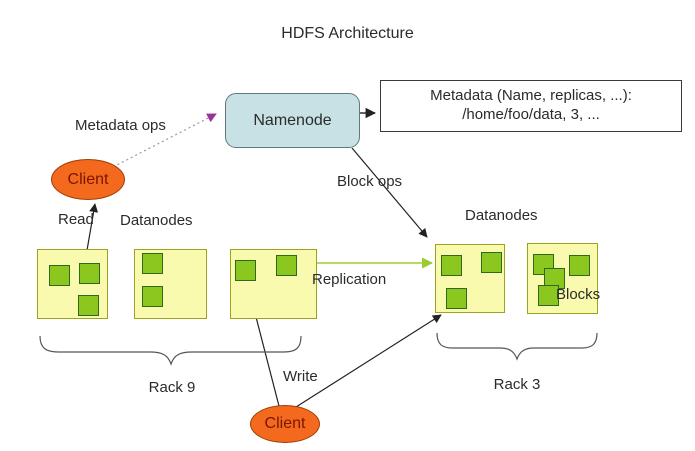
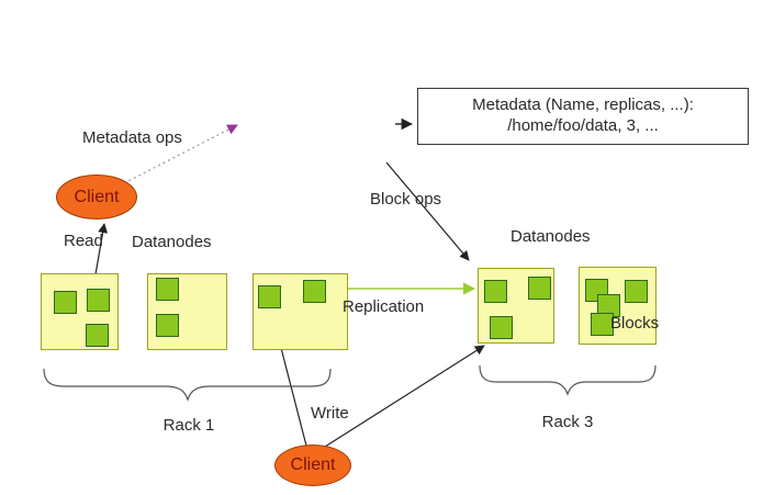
- HDFS Architecture
- Namenode
  Metadata (Name, replicas, ...):
  /home/foo/data, 3, ...
  Client
  Client
  Metadata ops
  Block ops
  Read
  Write
  Replication
  Datanodes
  Datanodes
  Blocks
- Rack 9
+ Rack 1
  Rack 3
